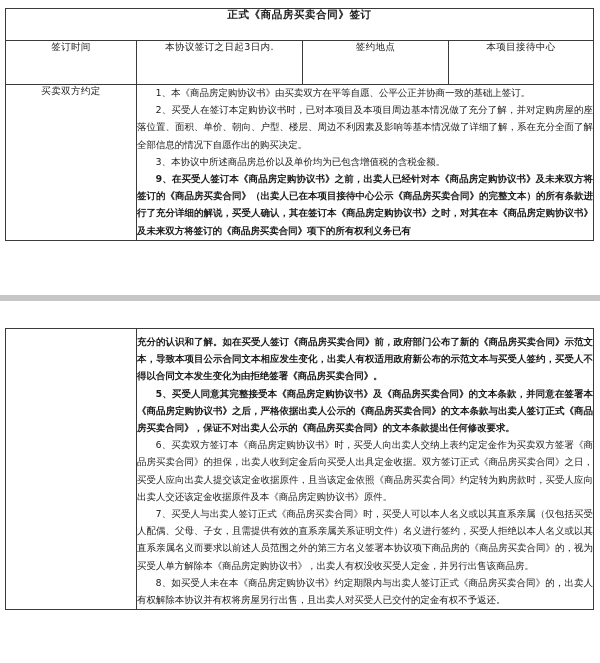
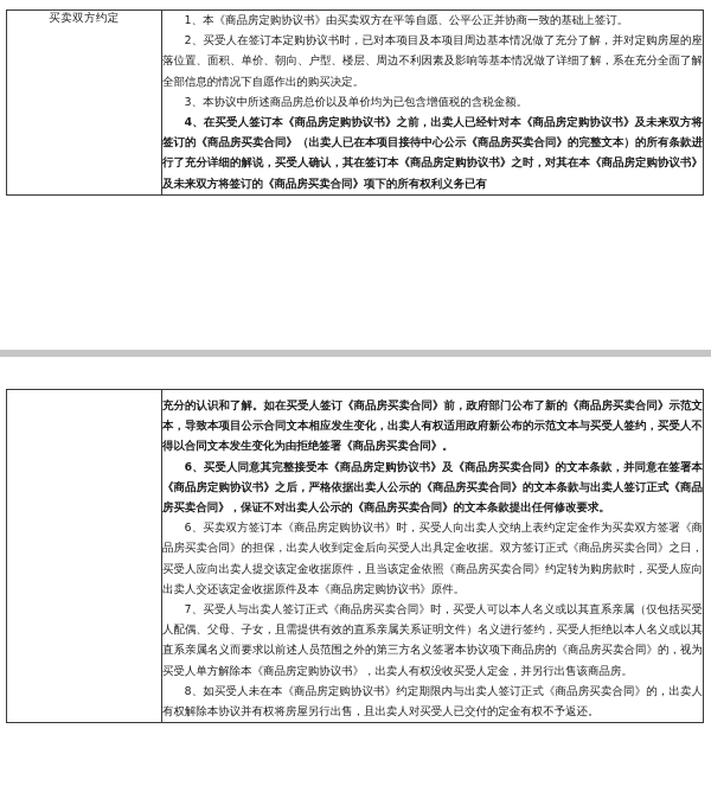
- 正式《商品房买卖合同》签订
- 签订时间	本协议签订之日起3日内.	签约地点	本项目接待中心
- 买卖双方约定	1、本《商品房定购协议书》由买卖双方在平等自愿、公平公正并协商一致的基础上签订。 2、买受人在签订本定购协议书时，已对本项目及本项目周边基本情况做了充分了解，并对定购房屋的座落位置、面积、单价、朝向、户型、楼层、周边不利因素及影响等基本情况做了详细了解，系在充分全面了解全部信息的情况下自愿作出的购买决定。 3、本协议中所述商品房总价以及单价均为已包含增值税的含税金额。 9、在买受人签订本《商品房定购协议书》之前，出卖人已经针对本《商品房定购协议书》及未来双方将签订的《商品房买卖合同》（出卖人已在本项目接待中心公示《商品房买卖合同》的完整文本）的所有条款进行了充分详细的解说，买受人确认，其在签订本《商品房定购协议书》之时，对其在本《商品房定购协议书》及未来双方将签订的《商品房买卖合同》项下的所有权利义务已有
+ 买卖双方约定	1、本《商品房定购协议书》由买卖双方在平等自愿、公平公正并协商一致的基础上签订。 2、买受人在签订本定购协议书时，已对本项目及本项目周边基本情况做了充分了解，并对定购房屋的座落位置、面积、单价、朝向、户型、楼层、周边不利因素及影响等基本情况做了详细了解，系在充分全面了解全部信息的情况下自愿作出的购买决定。 3、本协议中所述商品房总价以及单价均为已包含增值税的含税金额。 4、在买受人签订本《商品房定购协议书》之前，出卖人已经针对本《商品房定购协议书》及未来双方将签订的《商品房买卖合同》（出卖人已在本项目接待中心公示《商品房买卖合同》的完整文本）的所有条款进行了充分详细的解说，买受人确认，其在签订本《商品房定购协议书》之时，对其在本《商品房定购协议书》及未来双方将签订的《商品房买卖合同》项下的所有权利义务已有
- 	充分的认识和了解。如在买受人签订《商品房买卖合同》前，政府部门公布了新的《商品房买卖合同》示范文本，导致本项目公示合同文本相应发生变化，出卖人有权适用政府新公布的示范文本与买受人签约，买受人不得以合同文本发生变化为由拒绝签署《商品房买卖合同》。 5、买受人同意其完整接受本《商品房定购协议书》及《商品房买卖合同》的文本条款，并同意在签署本《商品房定购协议书》之后，严格依据出卖人公示的《商品房买卖合同》的文本条款与出卖人签订正式《商品房买卖合同》，保证不对出卖人公示的《商品房买卖合同》的文本条款提出任何修改要求。 6、买卖双方签订本《商品房定购协议书》时，买受人向出卖人交纳上表约定定金作为买卖双方签署《商品房买卖合同》的担保，出卖人收到定金后向买受人出具定金收据。双方签订正式《商品房买卖合同》之日，买受人应向出卖人提交该定金收据原件，且当该定金依照《商品房买卖合同》约定转为购房款时，买受人应向出卖人交还该定金收据原件及本《商品房定购协议书》原件。 7、买受人与出卖人签订正式《商品房买卖合同》时，买受人可以本人名义或以其直系亲属（仅包括买受人配偶、父母、子女，且需提供有效的直系亲属关系证明文件）名义进行签约，买受人拒绝以本人名义或以其直系亲属名义而要求以前述人员范围之外的第三方名义签署本协议项下商品房的《商品房买卖合同》的，视为买受人单方解除本《商品房定购协议书》，出卖人有权没收买受人定金，并另行出售该商品房。 8、如买受人未在本《商品房定购协议书》约定期限内与出卖人签订正式《商品房买卖合同》的，出卖人有权解除本协议并有权将房屋另行出售，且出卖人对买受人已交付的定金有权不予返还。
+ 	充分的认识和了解。如在买受人签订《商品房买卖合同》前，政府部门公布了新的《商品房买卖合同》示范文本，导致本项目公示合同文本相应发生变化，出卖人有权适用政府新公布的示范文本与买受人签约，买受人不得以合同文本发生变化为由拒绝签署《商品房买卖合同》。 6、买受人同意其完整接受本《商品房定购协议书》及《商品房买卖合同》的文本条款，并同意在签署本《商品房定购协议书》之后，严格依据出卖人公示的《商品房买卖合同》的文本条款与出卖人签订正式《商品房买卖合同》，保证不对出卖人公示的《商品房买卖合同》的文本条款提出任何修改要求。 6、买卖双方签订本《商品房定购协议书》时，买受人向出卖人交纳上表约定定金作为买卖双方签署《商品房买卖合同》的担保，出卖人收到定金后向买受人出具定金收据。双方签订正式《商品房买卖合同》之日，买受人应向出卖人提交该定金收据原件，且当该定金依照《商品房买卖合同》约定转为购房款时，买受人应向出卖人交还该定金收据原件及本《商品房定购协议书》原件。 7、买受人与出卖人签订正式《商品房买卖合同》时，买受人可以本人名义或以其直系亲属（仅包括买受人配偶、父母、子女，且需提供有效的直系亲属关系证明文件）名义进行签约，买受人拒绝以本人名义或以其直系亲属名义而要求以前述人员范围之外的第三方名义签署本协议项下商品房的《商品房买卖合同》的，视为买受人单方解除本《商品房定购协议书》，出卖人有权没收买受人定金，并另行出售该商品房。 8、如买受人未在本《商品房定购协议书》约定期限内与出卖人签订正式《商品房买卖合同》的，出卖人有权解除本协议并有权将房屋另行出售，且出卖人对买受人已交付的定金有权不予返还。
